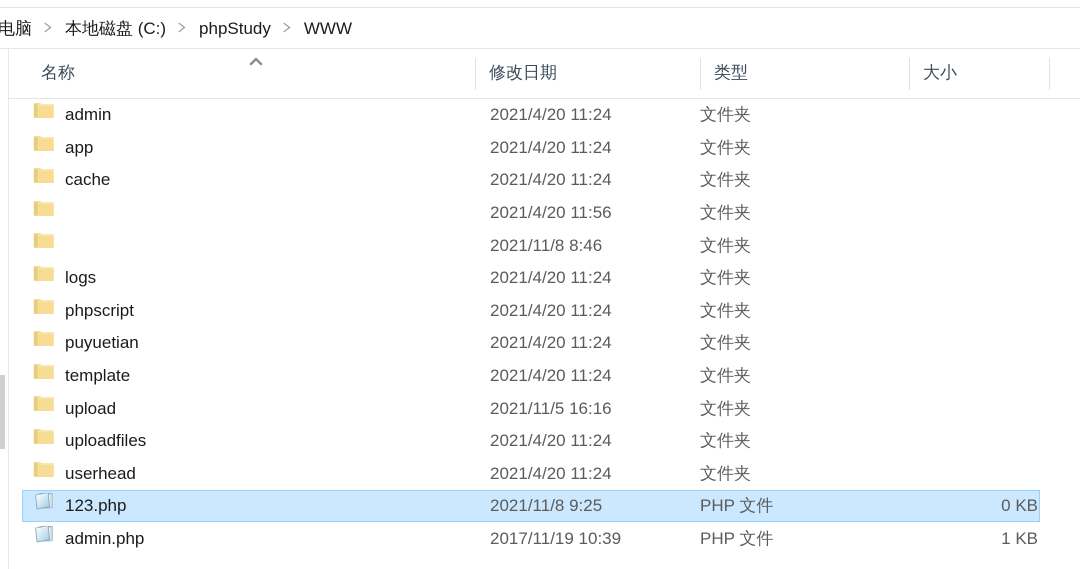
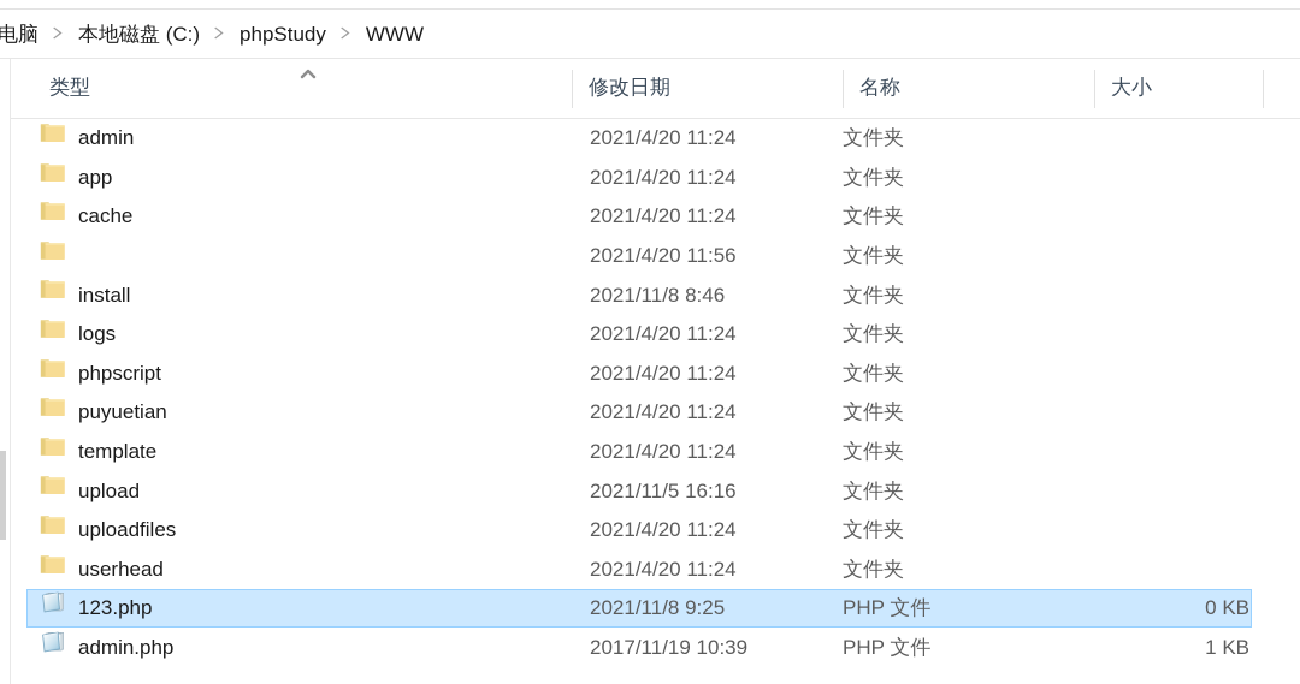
  电脑
  本地磁盘 (C:)
  phpStudy
  WWW
- 名称
+ 类型
  修改日期
- 类型
+ 名称
  大小
  admin
  2021/4/20 11:24
  文件夹
  app
  2021/4/20 11:24
  文件夹
  cache
  2021/4/20 11:24
  文件夹
  2021/4/20 11:56
  文件夹
+ install
  2021/11/8 8:46
  文件夹
  logs
  2021/4/20 11:24
  文件夹
  phpscript
  2021/4/20 11:24
  文件夹
  puyuetian
  2021/4/20 11:24
  文件夹
  template
  2021/4/20 11:24
  文件夹
  upload
  2021/11/5 16:16
  文件夹
  uploadfiles
  2021/4/20 11:24
  文件夹
  userhead
  2021/4/20 11:24
  文件夹
  123.php
  2021/11/8 9:25
  PHP 文件
  0 KB
  admin.php
  2017/11/19 10:39
  PHP 文件
  1 KB
